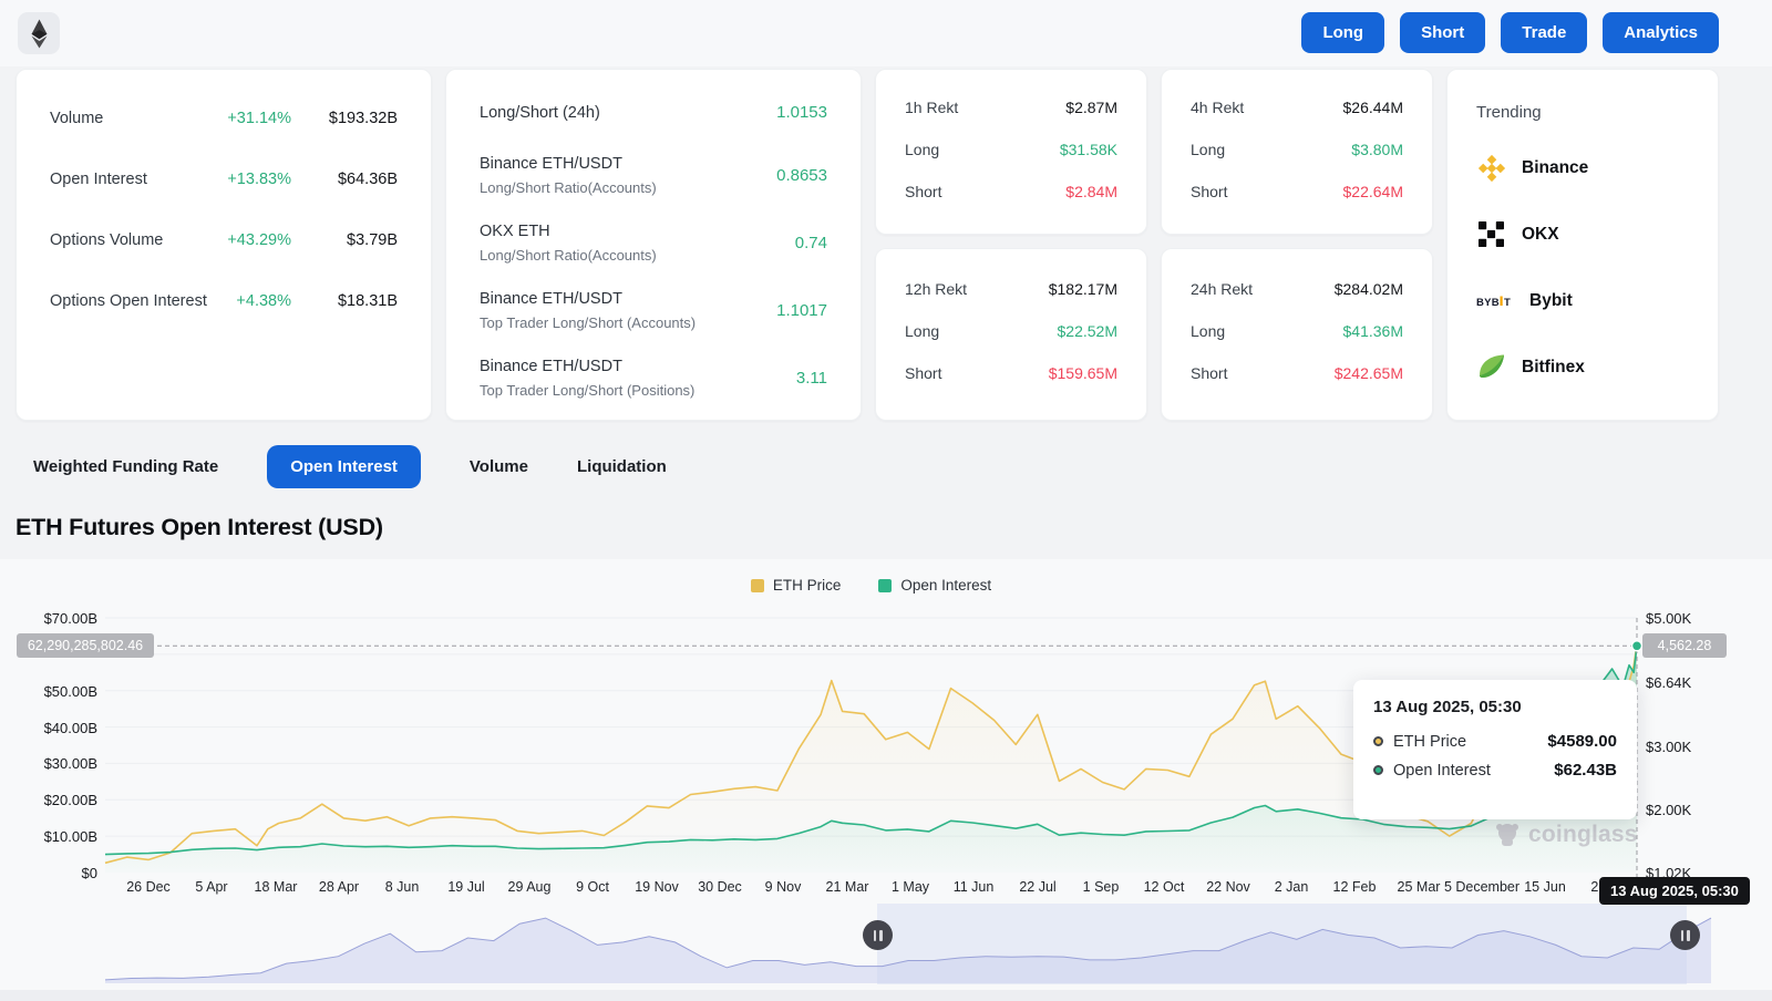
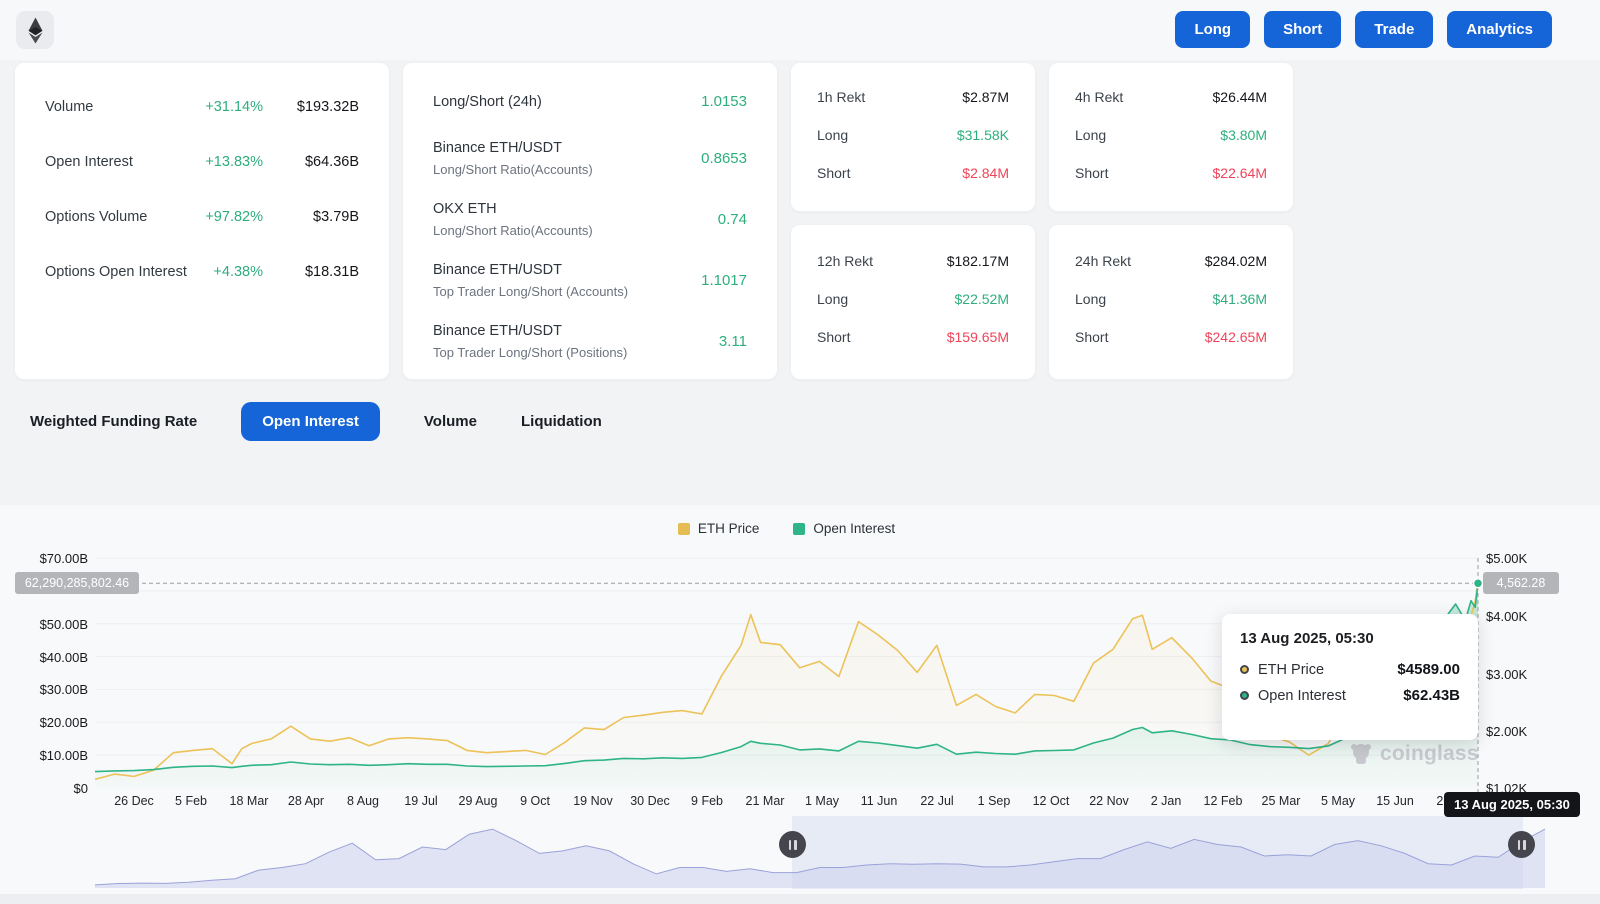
  Long
  Short
  Trade
  Analytics
  Volume
  +31.14%
  $193.32B
  Open Interest
  +13.83%
  $64.36B
  Options Volume
- +43.29%
+ +97.82%
  $3.79B
  Options Open Interest
  +4.38%
  $18.31B
  Long/Short (24h)
  1.0153
  Binance ETH/USDT
  Long/Short Ratio(Accounts)
  0.8653
  OKX ETH
  Long/Short Ratio(Accounts)
  0.74
  Binance ETH/USDT
  Top Trader Long/Short (Accounts)
  1.1017
  Binance ETH/USDT
  Top Trader Long/Short (Positions)
  3.11
  1h Rekt
  $2.87M
  Long
  $31.58K
  Short
  $2.84M
  4h Rekt
  $26.44M
  Long
  $3.80M
  Short
  $22.64M
  12h Rekt
  $182.17M
  Long
  $22.52M
  Short
  $159.65M
  24h Rekt
  $284.02M
  Long
  $41.36M
  Short
  $242.65M
- Trending
- Binance
- OKX
- BYB
- T
- Bybit
- Bitfinex
  Weighted Funding Rate
  Open Interest
  Volume
  Liquidation
- ETH Futures Open Interest (USD)
  ETH Price
  Open Interest
  $70.00B
  $50.00B
  $40.00B
  $30.00B
  $20.00B
  $10.00B
  $0
  $5.00K
- $6.64K
+ $4.00K
  $3.00K
  $2.00K
  $1.02K
  26 Dec
- 5 Apr
+ 5 Feb
  18 Mar
  28 Apr
- 8 Jun
+ 8 Aug
  19 Jul
  29 Aug
  9 Oct
  19 Nov
  30 Dec
- 9 Nov
+ 9 Feb
  21 Mar
  1 May
  11 Jun
  22 Jul
  1 Sep
  12 Oct
  22 Nov
  2 Jan
  12 Feb
  25 Mar
- 5 December
+ 5 May
  15 Jun
  62,290,285,802.46
  4,562.28
  coinglass
  13 Aug 2025, 05:30
  ETH Price
  $4589.00
  Open Interest
  $62.43B
  13 Aug 2025, 05:30
